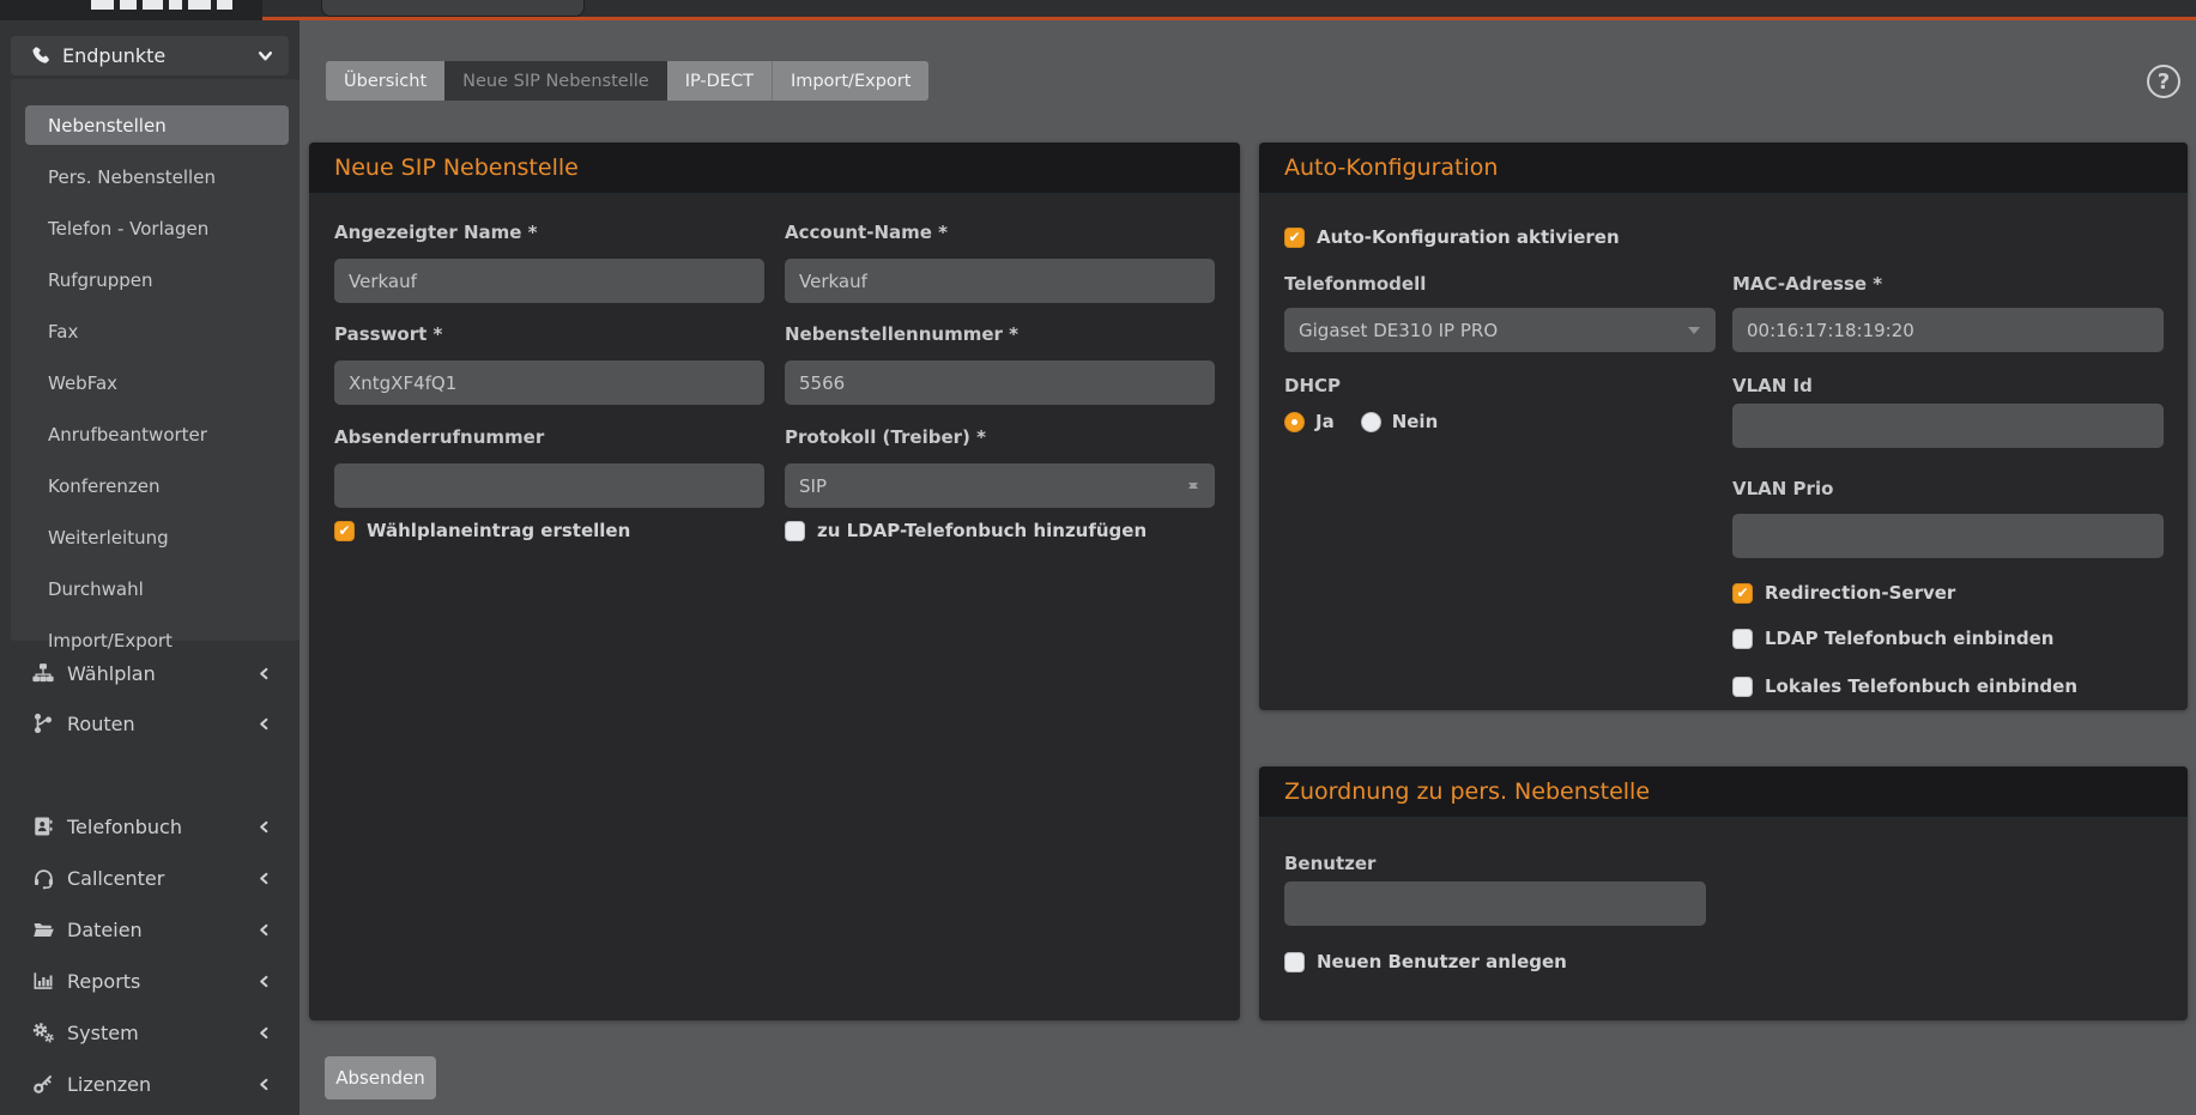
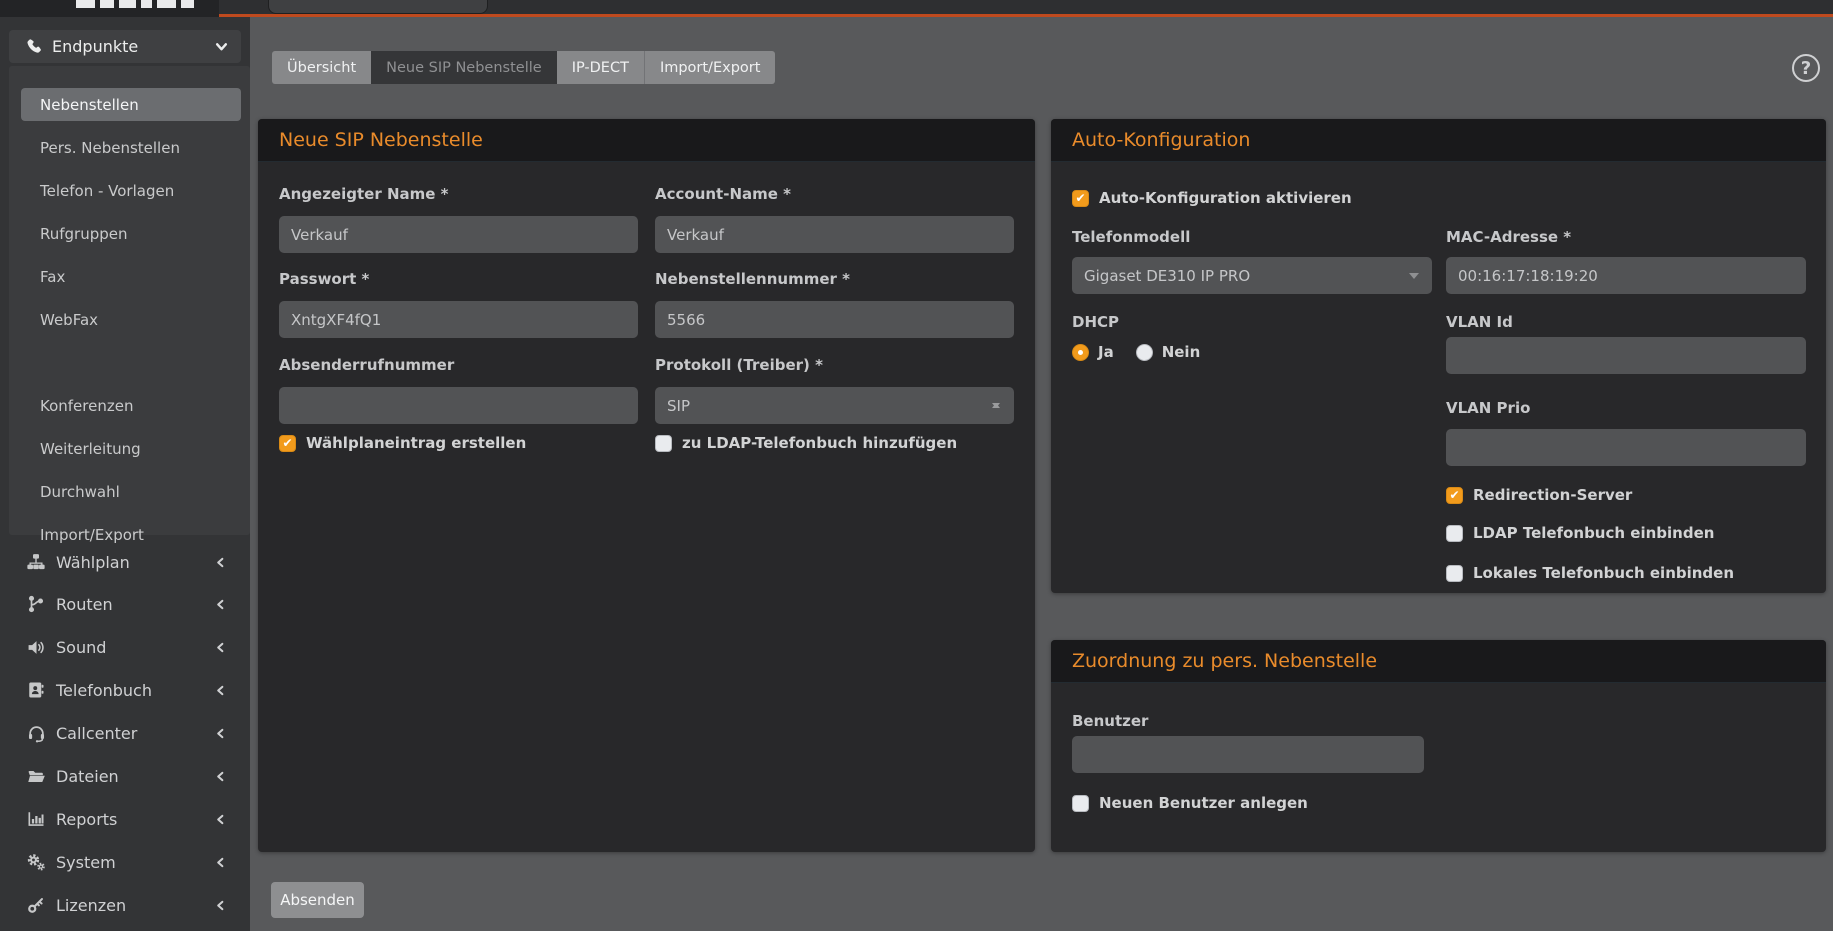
  Endpunkte
  Nebenstellen
  Pers. Nebenstellen
  Telefon - Vorlagen
  Rufgruppen
  Fax
  WebFax
- Anrufbeantworter
  Konferenzen
  Weiterleitung
  Durchwahl
  Import/Export
  Wählplan
  Routen
+ Sound
  Telefonbuch
  Callcenter
  Dateien
  Reports
  System
  Lizenzen
  Übersicht
  Neue SIP Nebenstelle
  IP-DECT
  Import/Export
  ?
  Neue SIP Nebenstelle
  Angezeigter Name *
  Verkauf
  Account-Name *
  Verkauf
  Passwort *
  XntgXF4fQ1
  Nebenstellennummer *
  5566
  Absenderrufnummer
  Protokoll (Treiber) *
  SIP
  Wählplaneintrag erstellen
  zu LDAP-Telefonbuch hinzufügen
  Auto-Konfiguration
  Auto-Konfiguration aktivieren
  Telefonmodell
  Gigaset DE310 IP PRO
  MAC-Adresse *
  00:16:17:18:19:20
  DHCP
  Ja
  Nein
  VLAN Id
  VLAN Prio
  Redirection-Server
  LDAP Telefonbuch einbinden
  Lokales Telefonbuch einbinden
  Zuordnung zu pers. Nebenstelle
  Benutzer
  Neuen Benutzer anlegen
  Absenden
